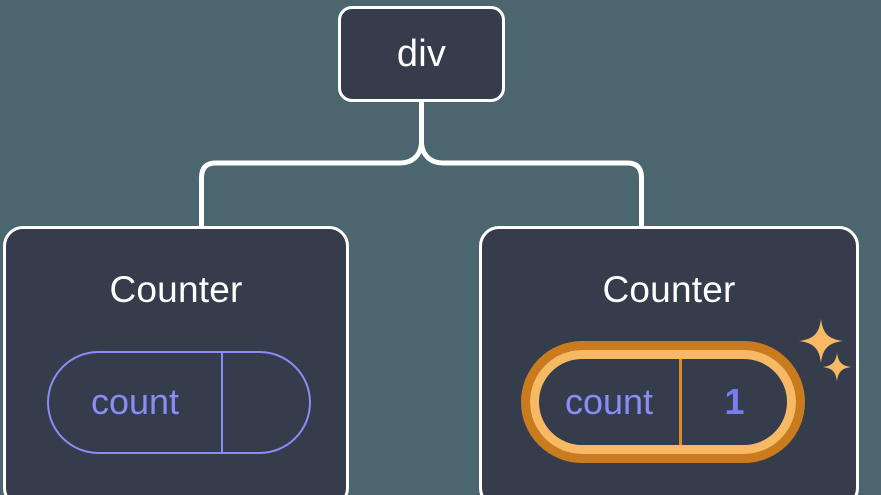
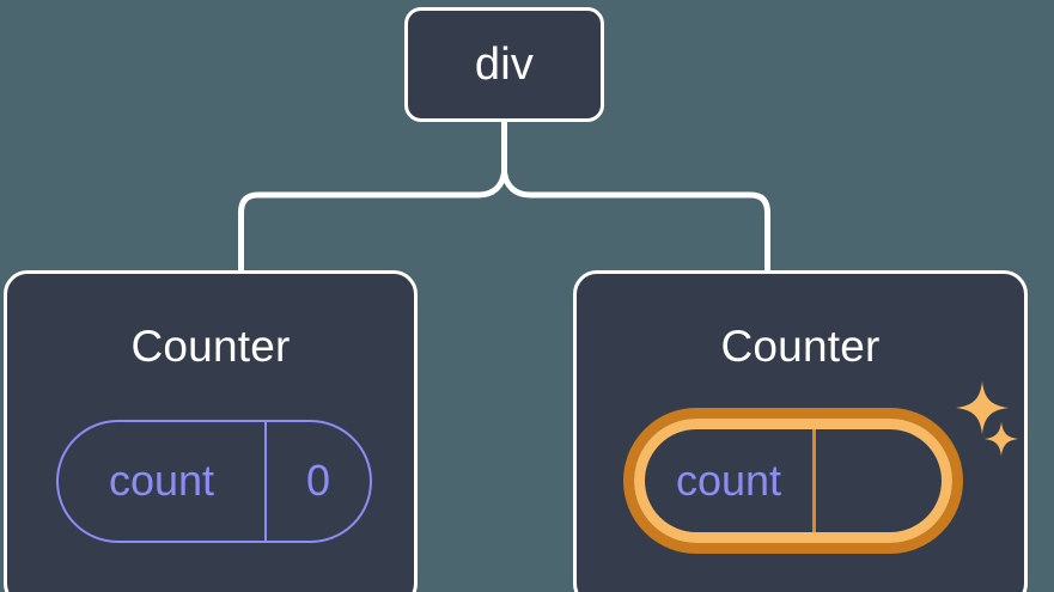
  div
  Counter
  count
+ 0
  Counter
  count
- 1
